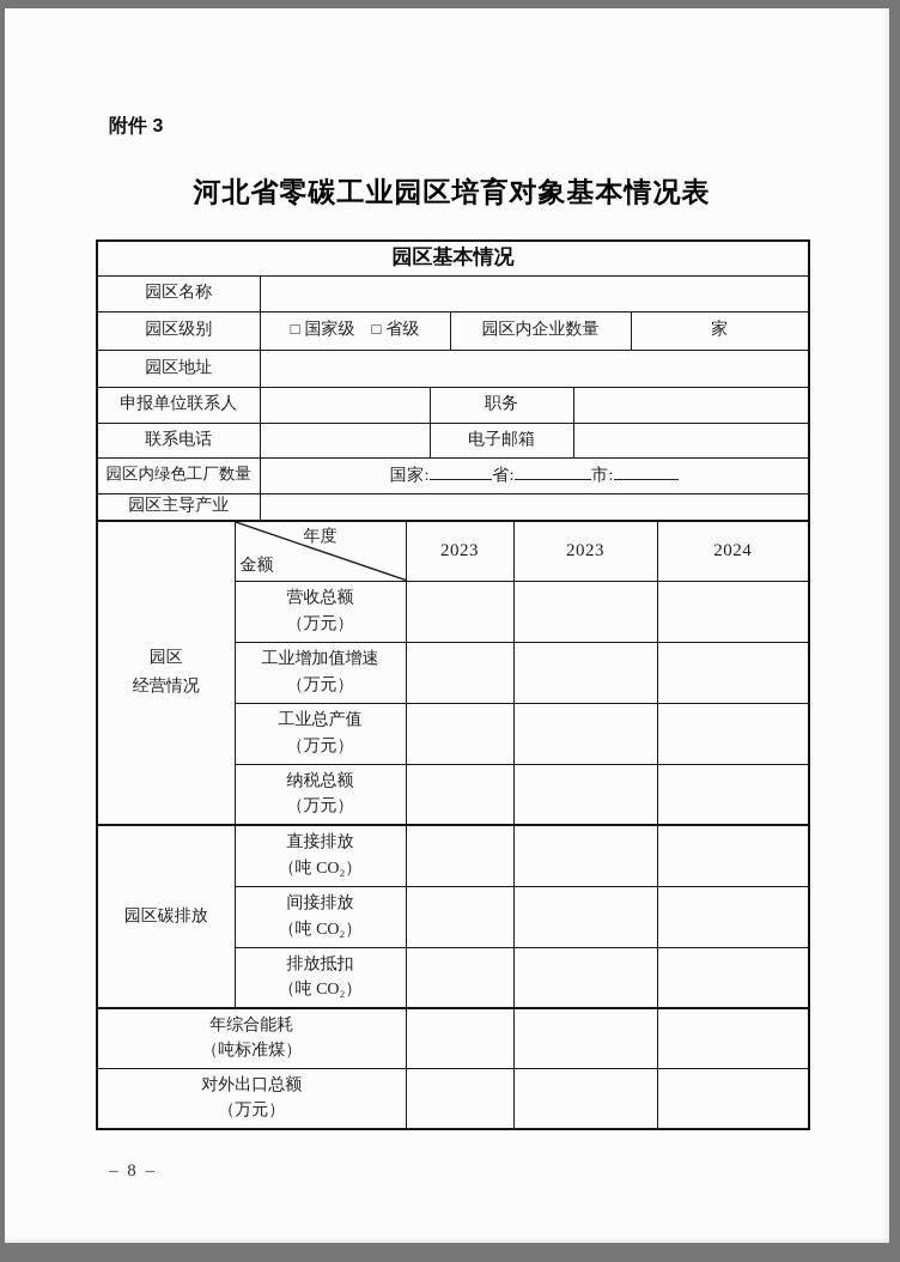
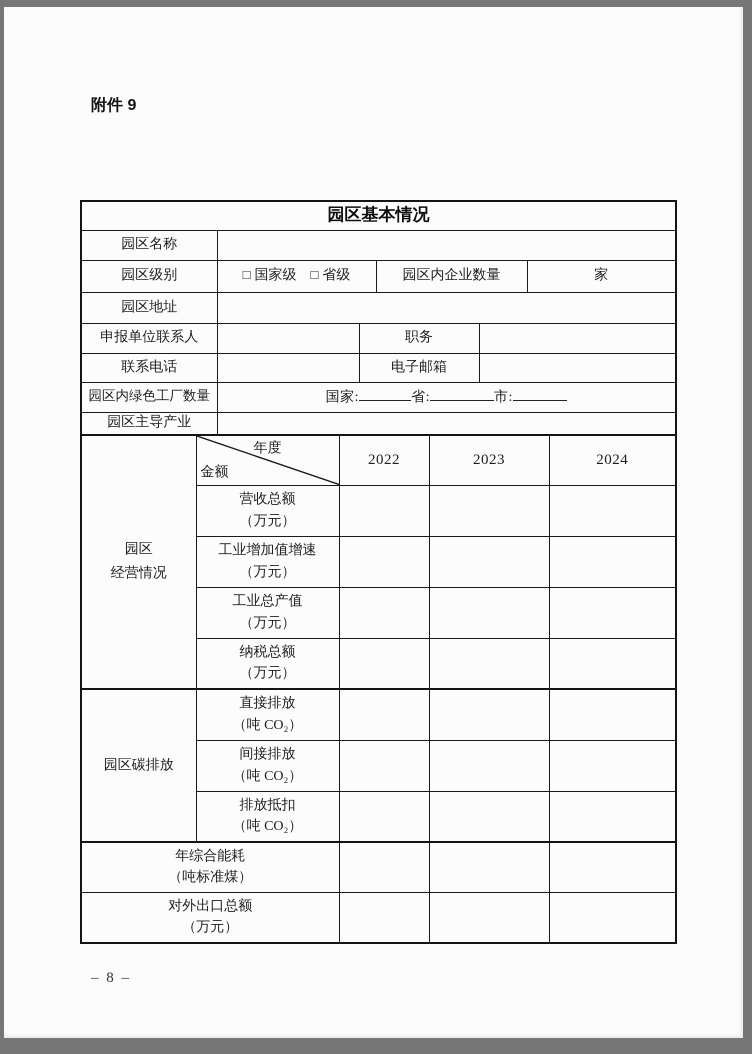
- 附件 3
+ 附件 9
- 河北省零碳工业园区培育对象基本情况表
  园区基本情况
  园区名称
  园区级别	□ 国家级 □ 省级	园区内企业数量	家
  园区地址
  申报单位联系人		职务
  联系电话		电子邮箱
  园区内绿色工厂数量	国家: 省: 市:
  园区主导产业
- 园区 经营情况	年度 金额	2023	2023	2024
+ 园区 经营情况	年度 金额	2022	2023	2024
  营收总额 （万元）
  工业增加值增速 （万元）
  工业总产值 （万元）
  纳税总额 （万元）
  园区碳排放	直接排放 （吨 CO₂）
  间接排放 （吨 CO₂）
  排放抵扣 （吨 CO₂）
  年综合能耗 （吨标准煤）
  对外出口总额 （万元）
  – 8 –
